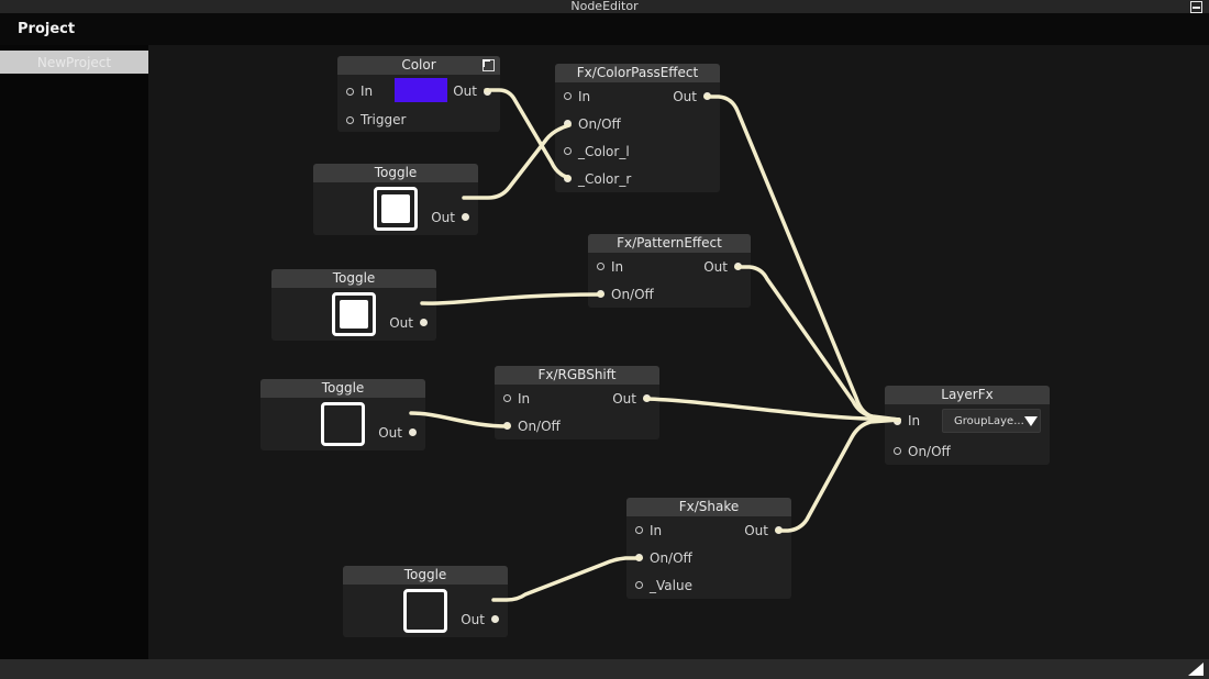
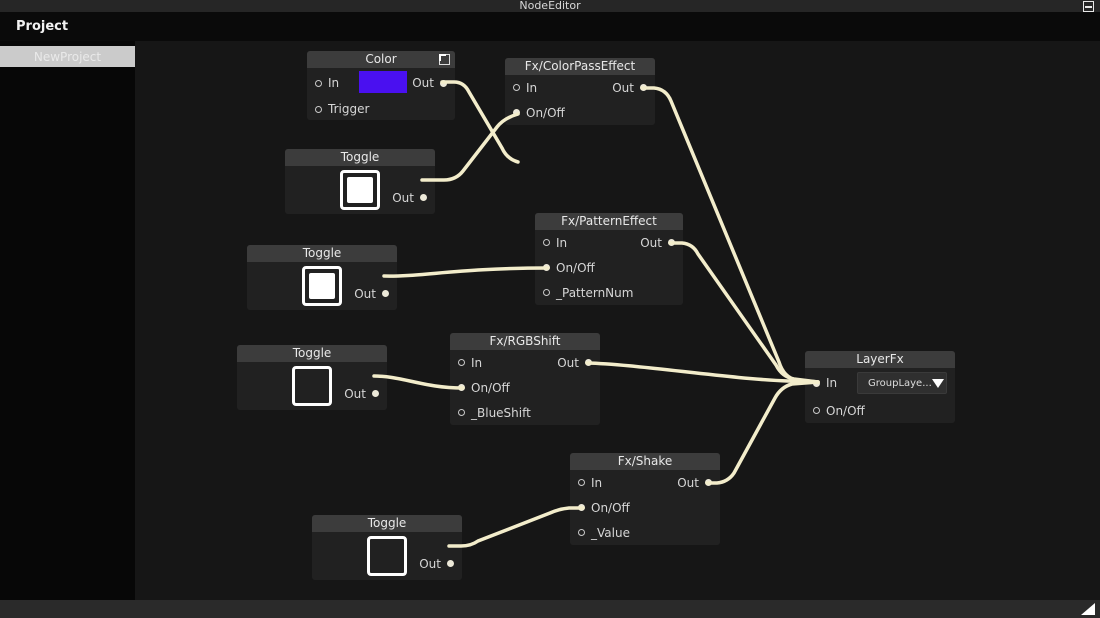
  NodeEditor
  Project
  NewProject
  Color
  In
  Out
  Trigger
  Fx/ColorPassEffect
  In
  Out
  On/Off
- _Color_l
- _Color_r
  Toggle
  Out
  Toggle
  Out
  Fx/PatternEffect
  In
  Out
  On/Off
+ _PatternNum
  Toggle
  Out
  Fx/RGBShift
  In
  Out
  On/Off
+ _BlueShift
  LayerFx
  In
  GroupLaye...
  On/Off
  Fx/Shake
  In
  Out
  On/Off
  _Value
  Toggle
  Out
